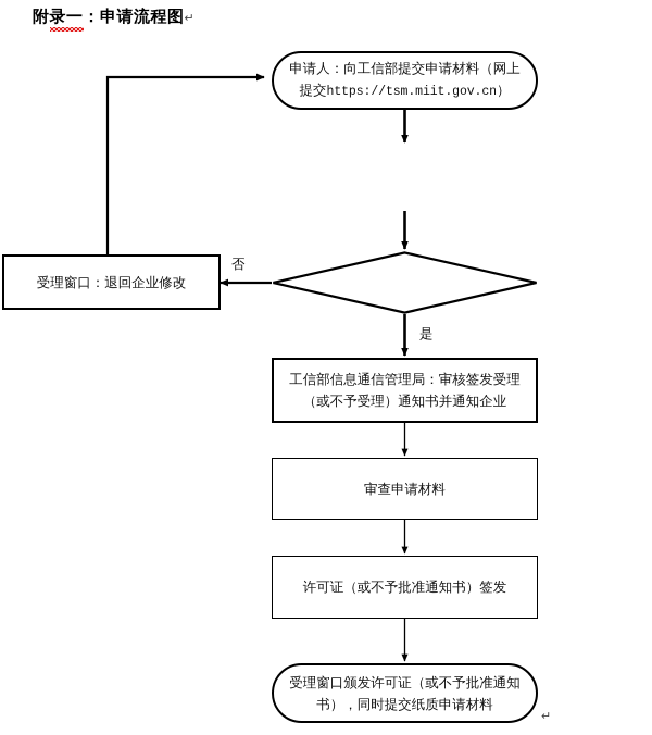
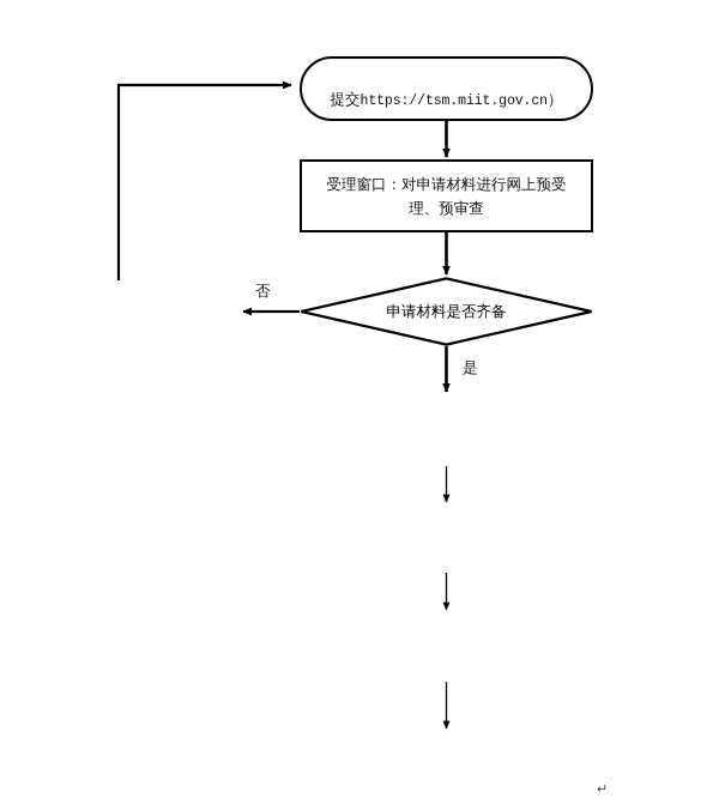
- 附录一：申请流程图↵
- 申请人：向工信部提交申请材料（网上
  提交https://tsm.miit.gov.cn）
+ 受理窗口：对申请材料进行网上预受理、预审查
+ 申请材料是否齐备
  否
  是
- 受理窗口：退回企业修改
- 工信部信息通信管理局：审核签发受理（或不予受理）通知书并通知企业
- 审查申请材料
- 许可证（或不予批准通知书）签发
- 受理窗口颁发许可证（或不予批准通知书），同时提交纸质申请材料
  ↵
